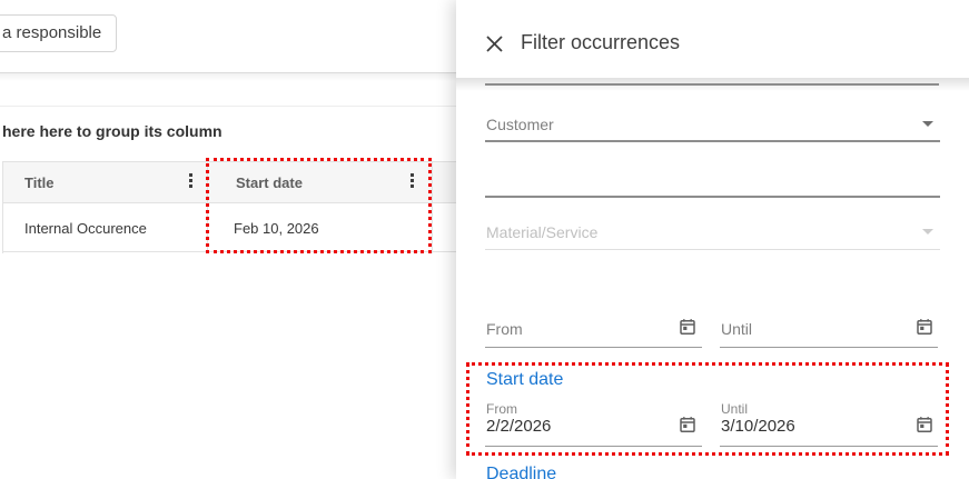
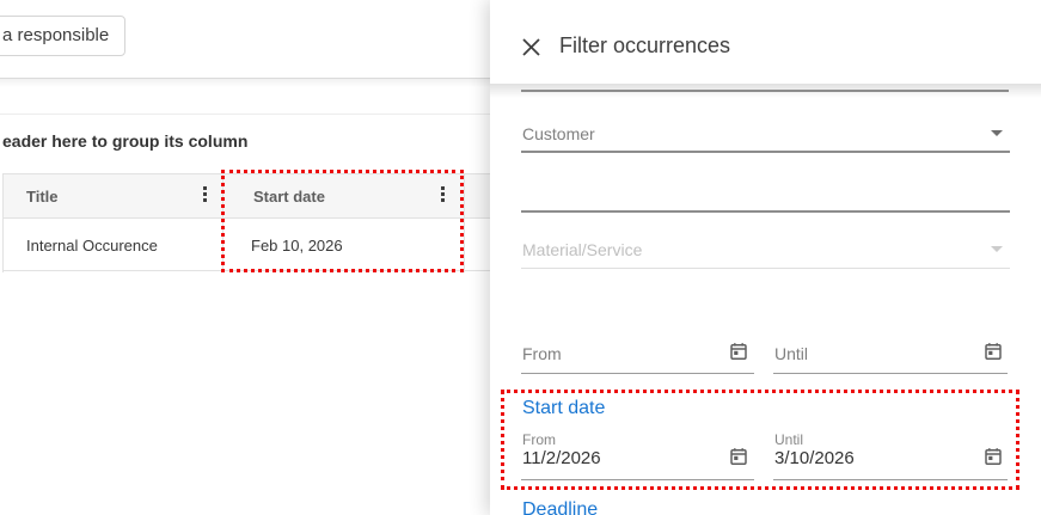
  a responsible
- here here to group its column
+ eader here to group its column
  Title
  Start date
  Internal Occurence
  Feb 10, 2026
  Filter occurrences
  Customer
  Material/Service
  From
  Until
  Start date
  From
- 2/2/2026
+ 11/2/2026
  Until
  3/10/2026
  Deadline
